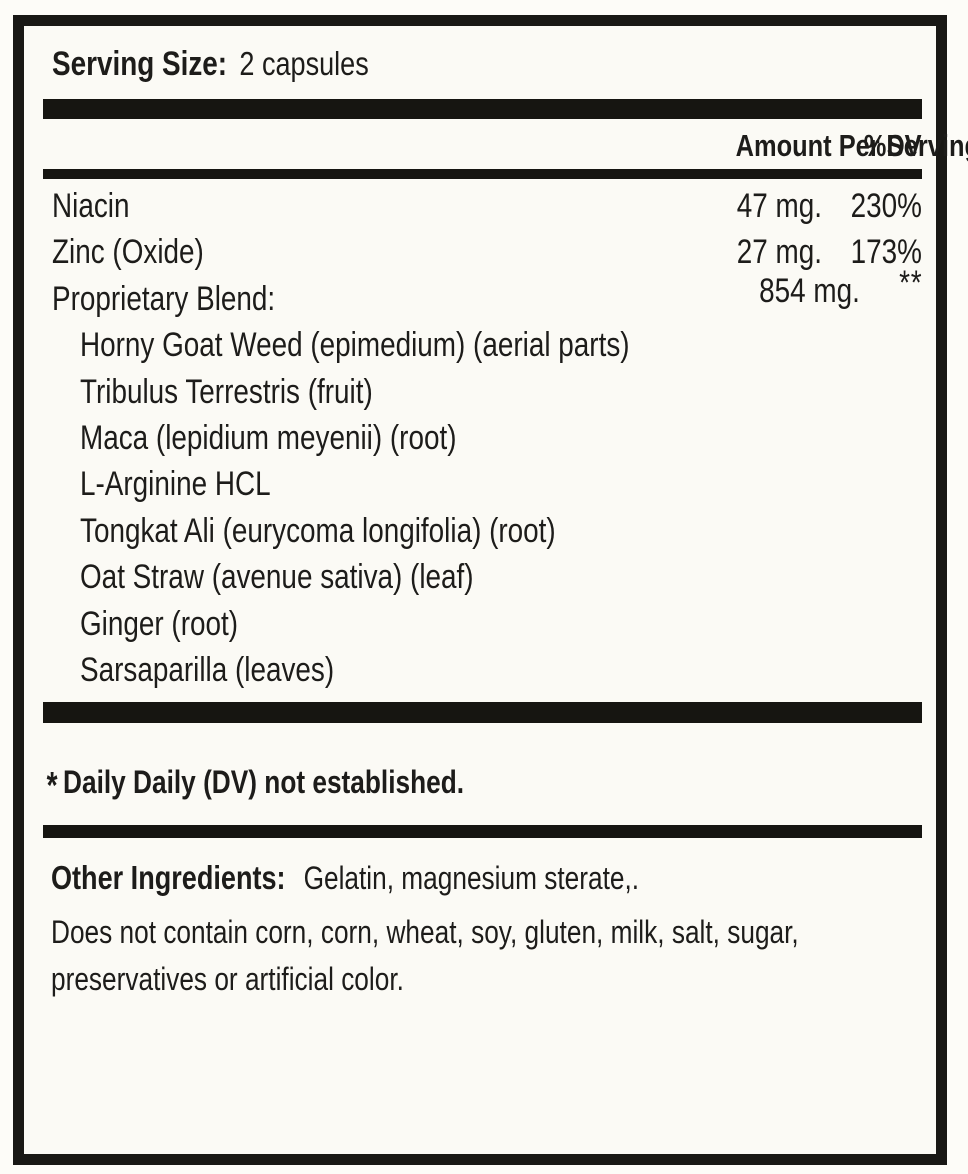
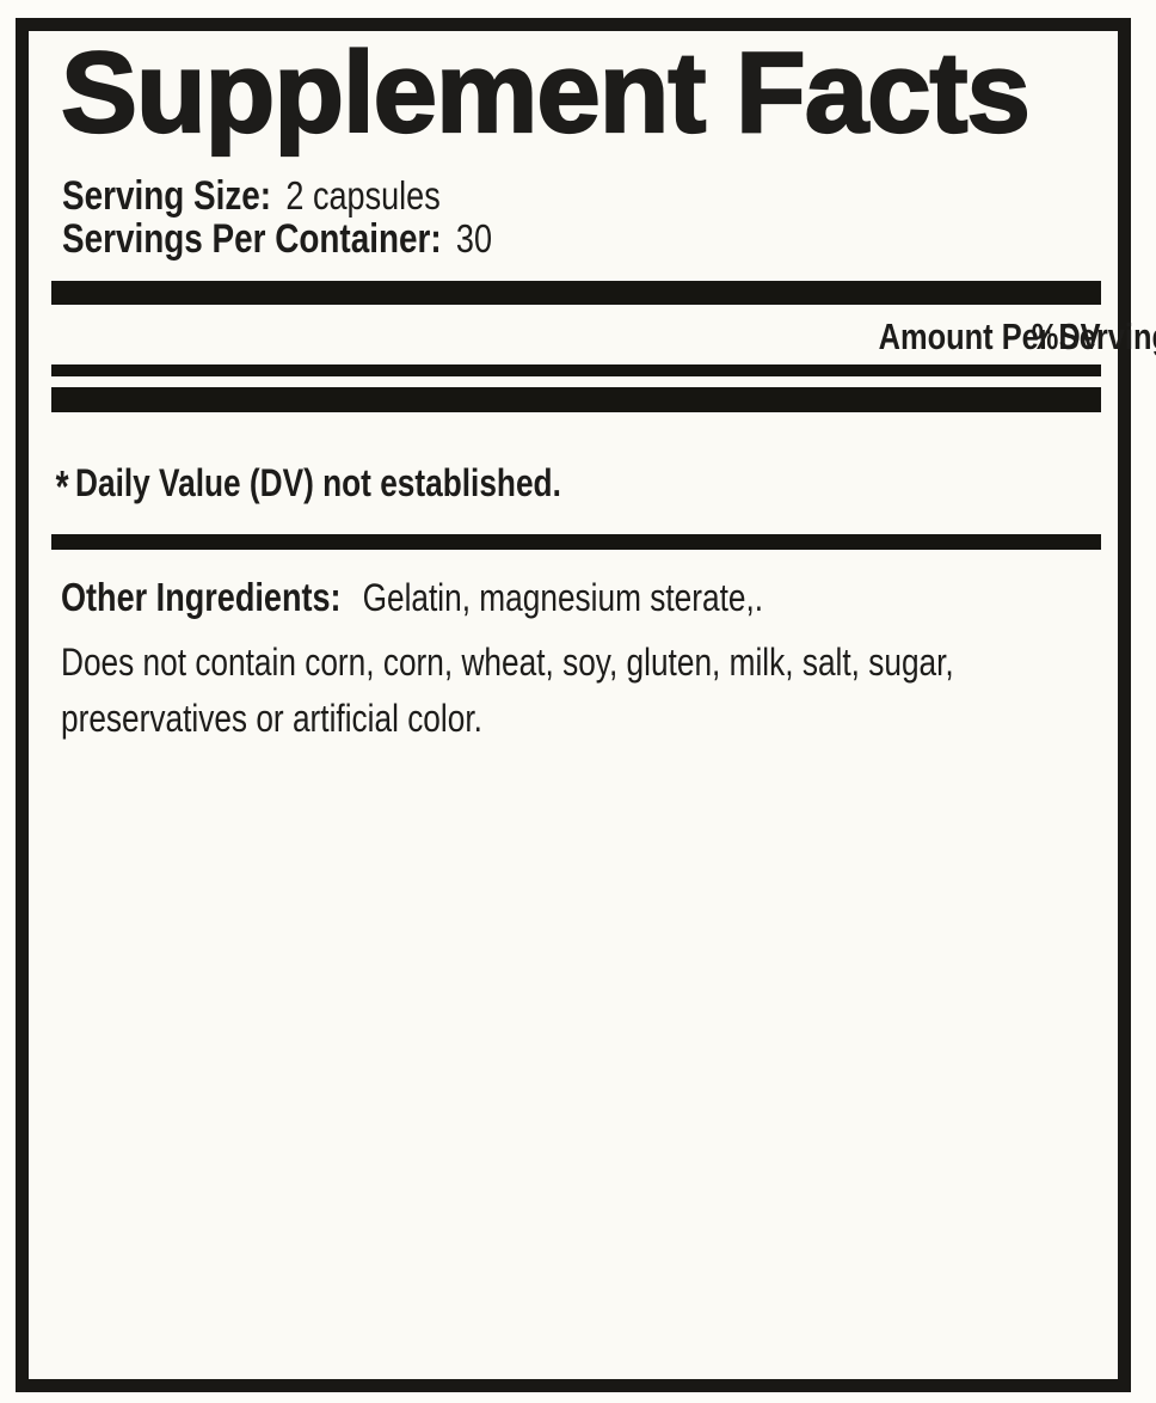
+ Supplement Facts
  Serving Size: 2 capsules
+ Servings Per Container: 30
  Amount Per Servin
  %DV
- Niacin
- 47 mg.
- 230%
- Zinc (Oxide)
- 27 mg.
- 173%
- Proprietary Blend:
- 854 mg.
- **
- Horny Goat Weed (epimedium) (aerial parts)
- Tribulus Terrestris (fruit)
- Maca (lepidium meyenii) (root)
- L-Arginine HCL
- Tongkat Ali (eurycoma longifolia) (root)
- Oat Straw (avenue sativa) (leaf)
- Ginger (root)
- Sarsaparilla (leaves)
- * Daily Daily (DV) not established.
+ * Daily Value (DV) not established.
  Other Ingredients: Gelatin, magnesium sterate,.
  Does not contain corn, corn, wheat, soy, gluten, milk, salt, sugar,
  preservatives or artificial color.
